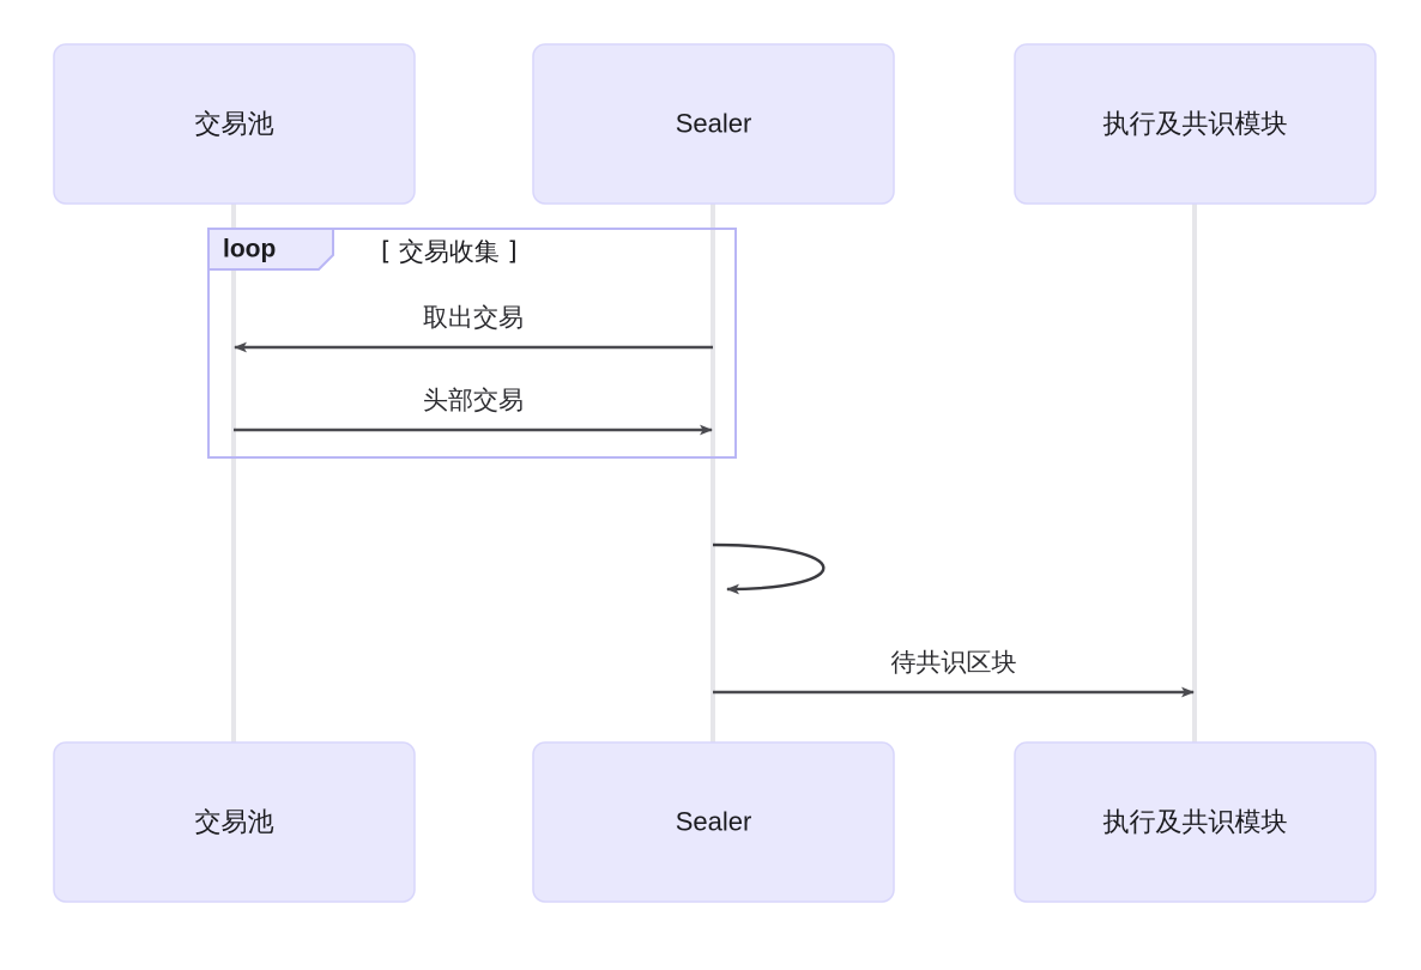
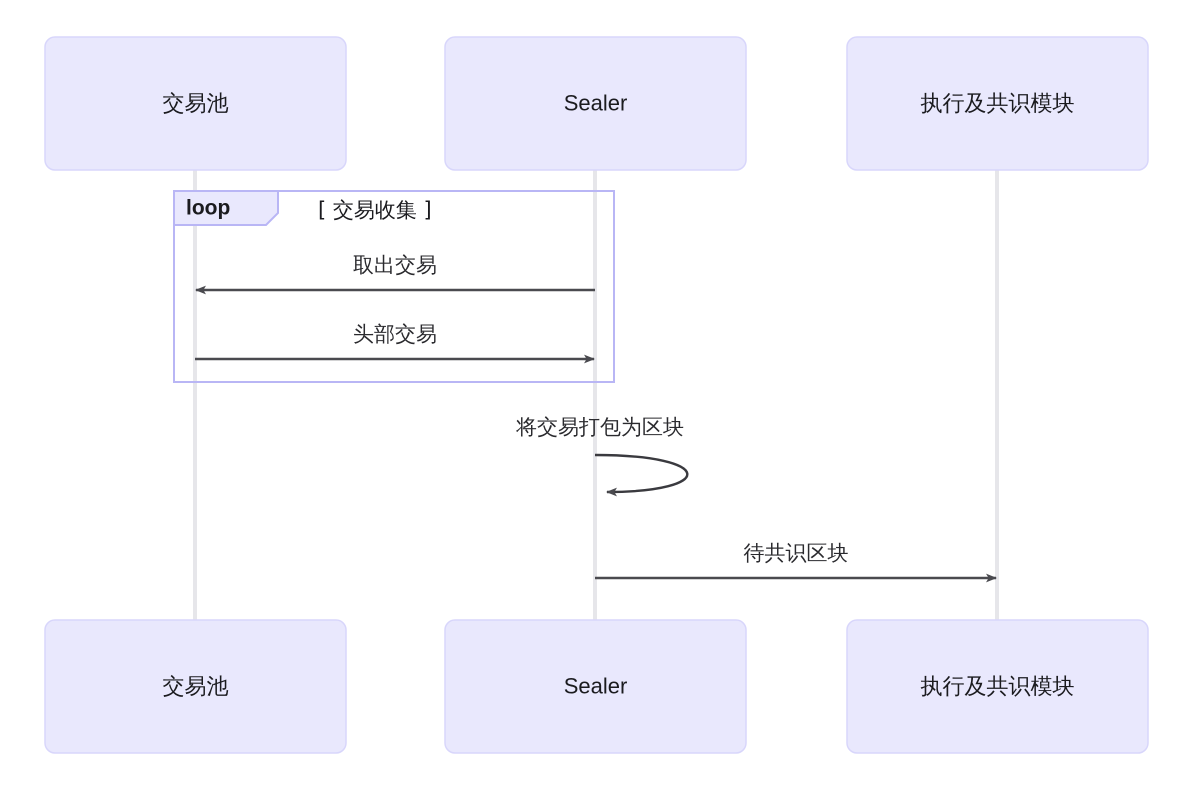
  loop
  [ 交易收集 ]
  取出交易
  头部交易
+ 将交易打包为区块
  待共识区块
  交易池
  交易池
  Sealer
  Sealer
  执行及共识模块
  执行及共识模块
